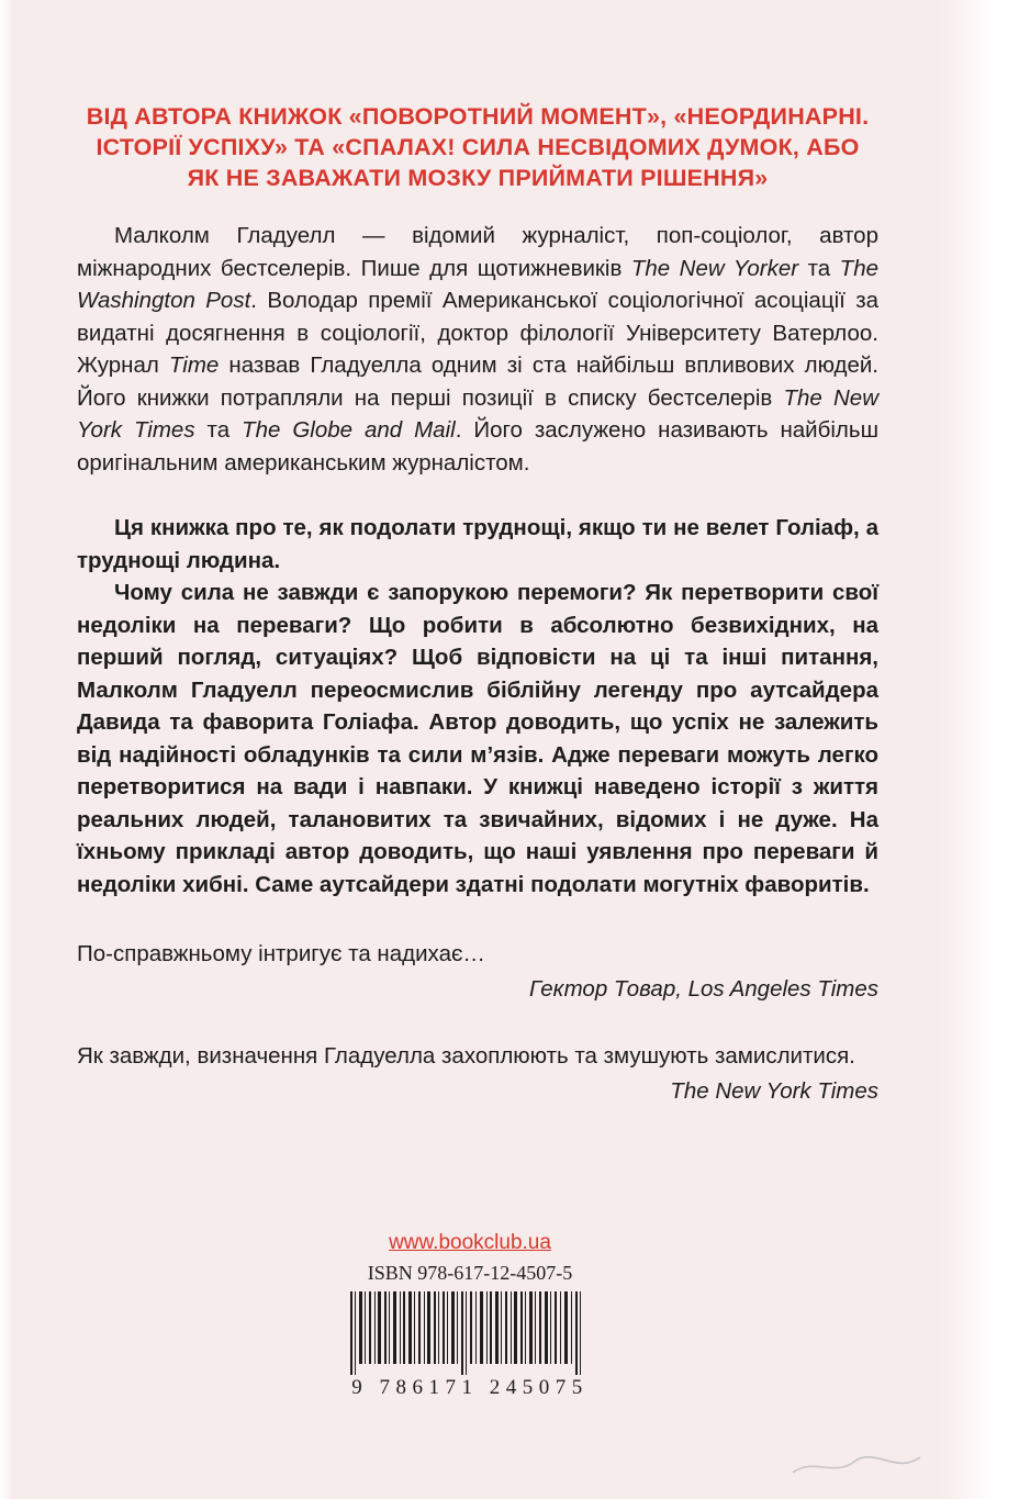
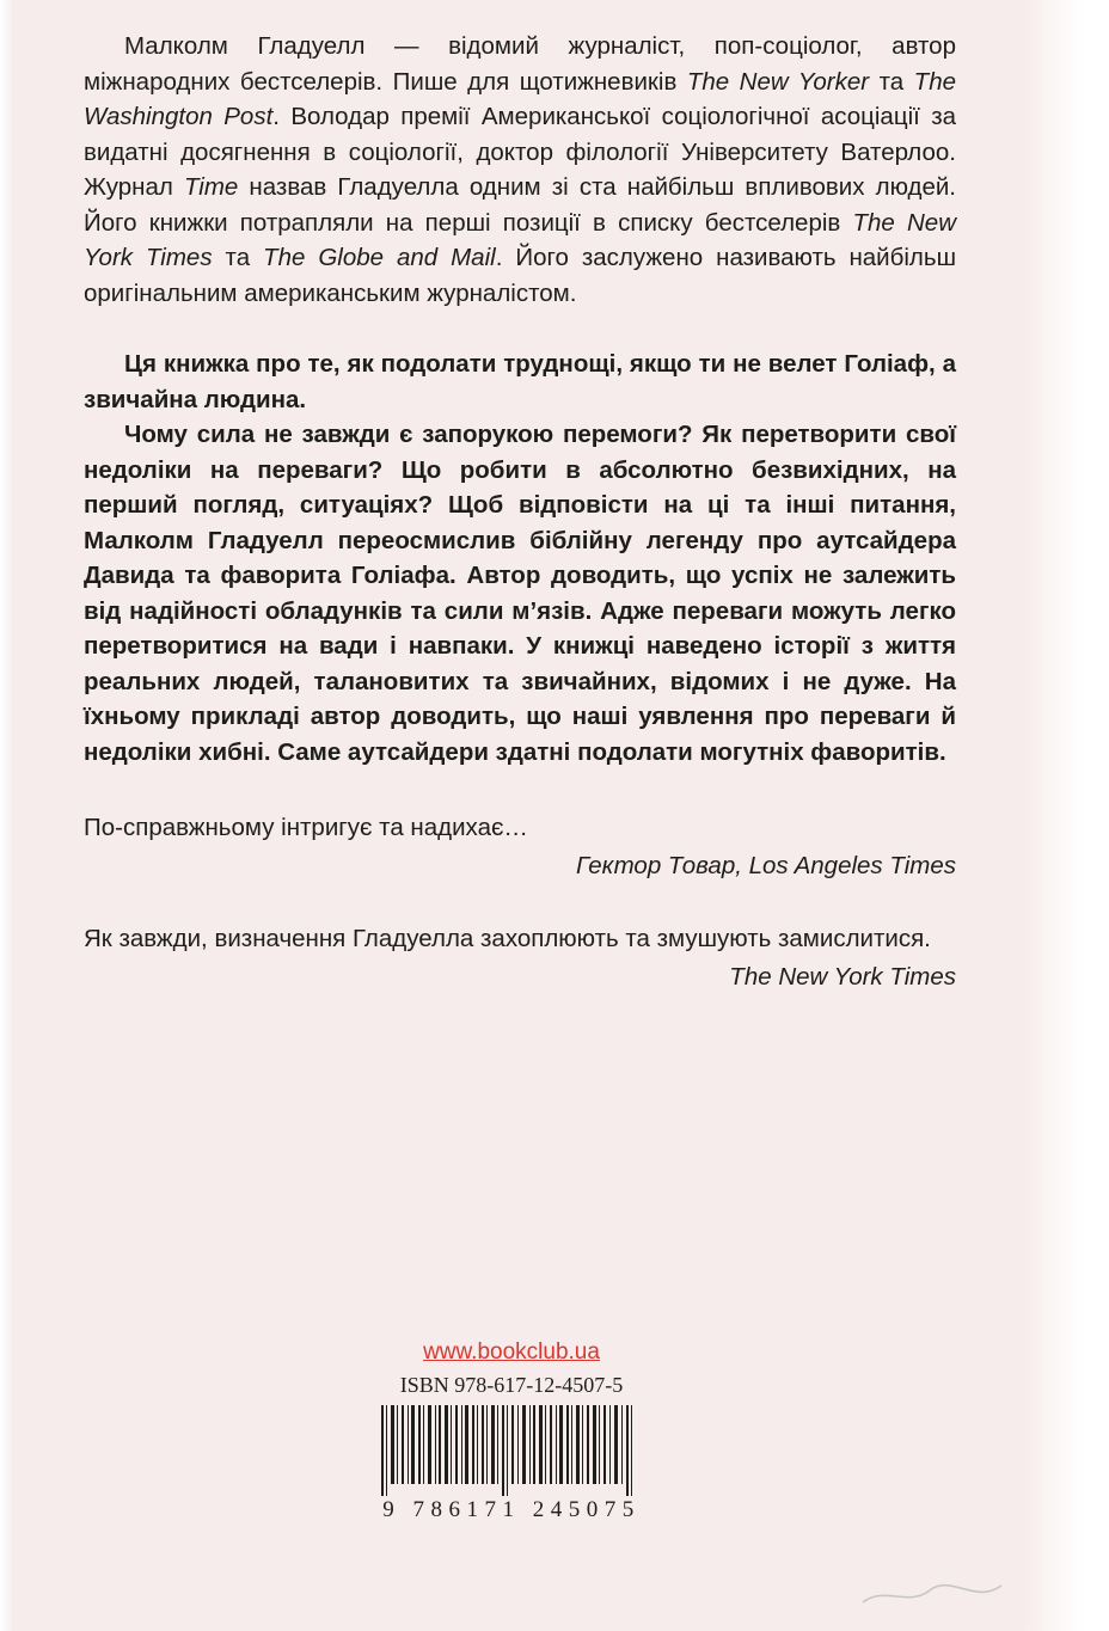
- ВІД АВТОРА КНИЖОК «ПОВОРОТНИЙ МОМЕНТ», «НЕОРДИНАРНІ. ІСТОРІЇ УСПІХУ» ТА «СПАЛАХ! СИЛА НЕСВІДОМИХ ДУМОК, АБО ЯК НЕ ЗАВАЖАТИ МОЗКУ ПРИЙМАТИ РІШЕННЯ»
  Малколм Гладуелл — відомий журналіст, поп-соціолог, автор міжнародних бестселерів. Пише для щотижневиків The New Yorker та The Washington Post. Володар премії Американської соціологічної асоціації за видатні досягнення в соціології, доктор філології Університету Ватерлоо. Журнал Time назвав Гладуелла одним зі ста найбільш впливових людей. Його книжки потрапляли на перші позиції в списку бестселерів The New York Times та The Globe and Mail. Його заслужено називають найбільш оригінальним американським журналістом.
- Ця книжка про те, як подолати труднощі, якщо ти не велет Голіаф, а труднощі людина.
+ Ця книжка про те, як подолати труднощі, якщо ти не велет Голіаф, а звичайна людина.
  Чому сила не завжди є запорукою перемоги? Як перетворити свої недоліки на переваги? Що робити в абсолютно безвихідних, на перший погляд, ситуаціях? Щоб відповісти на ці та інші питання, Малколм Гладуелл переосмислив біблійну легенду про аутсайдера Давида та фаворита Голіафа. Автор доводить, що успіх не залежить від надійності обладунків та сили м’язів. Адже переваги можуть легко перетворитися на вади і навпаки. У книжці наведено історії з життя реальних людей, талановитих та звичайних, відомих і не дуже. На їхньому прикладі автор доводить, що наші уявлення про переваги й недоліки хибні. Саме аутсайдери здатні подолати могутніх фаворитів.
  По-справжньому інтригує та надихає…
  Гектор Товар, Los Angeles Times
  Як завжди, визначення Гладуелла захоплюють та змушують замислитися.
  The New York Times
  www.bookclub.ua
  ISBN 978-617-12-4507-5
  9 786171 245075
